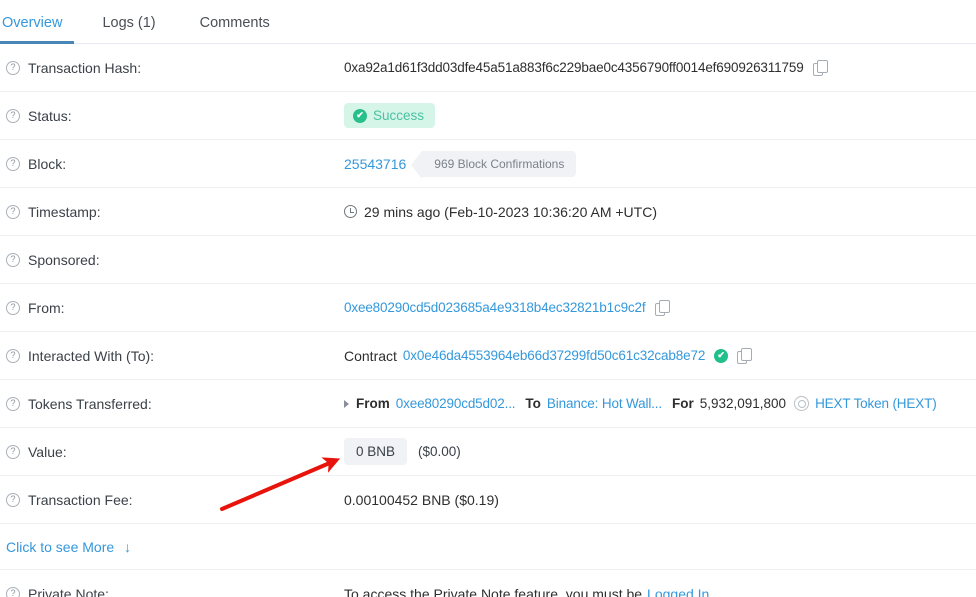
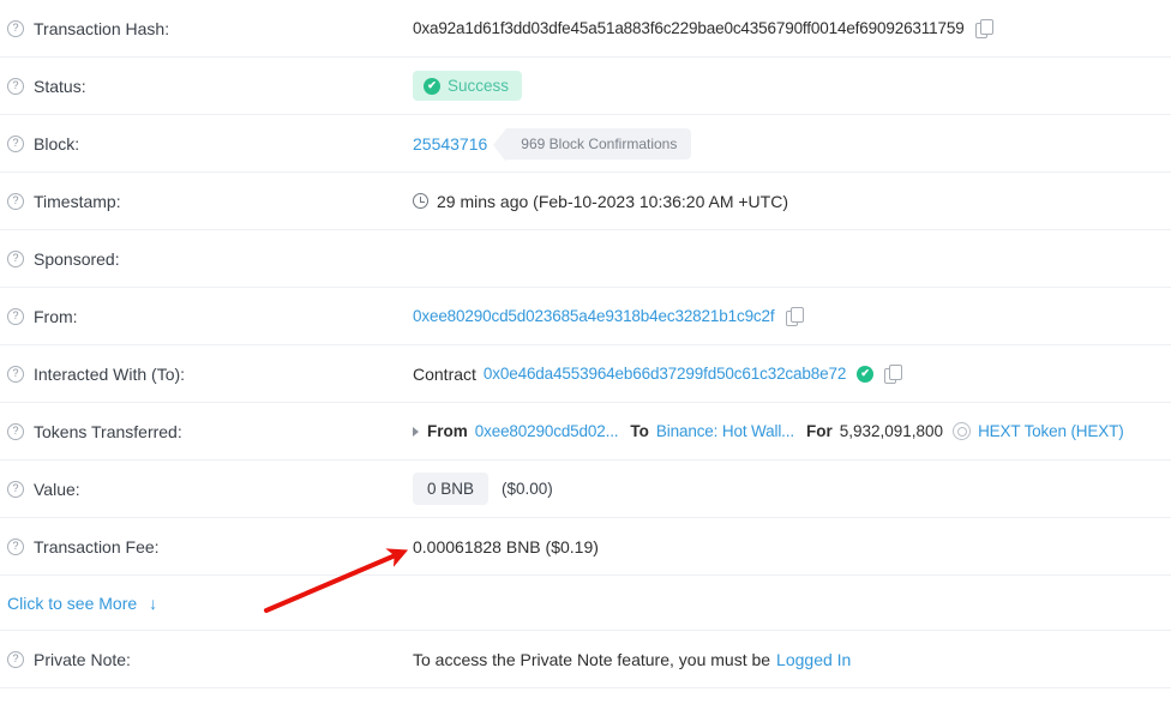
- Overview
- Logs (1)
- Comments
  ?
  Transaction Hash:
  0xa92a1d61f3dd03dfe45a51a883f6c229bae0c4356790ff0014ef690926311759
  ?
  Status:
  ✔
  Success
  ?
  Block:
  25543716
  969 Block Confirmations
  ?
  Timestamp:
  29 mins ago (Feb-10-2023 10:36:20 AM +UTC)
  ?
  Sponsored:
  ?
  From:
  0xee80290cd5d023685a4e9318b4ec32821b1c9c2f
  ?
  Interacted With (To):
  Contract
  0x0e46da4553964eb66d37299fd50c61c32cab8e72
  ✔
  ?
  Tokens Transferred:
  From
  0xee80290cd5d02...
  To
  Binance: Hot Wall...
  For
  5,932,091,800
  HEXT Token (HEXT)
  ?
  Value:
  0 BNB
  ($0.00)
  ?
  Transaction Fee:
- 0.00100452 BNB ($0.19)
+ 0.00061828 BNB ($0.19)
  Click to see More
  ↓
  ?
  Private Note:
  To access the Private Note feature, you must be
  Logged In
